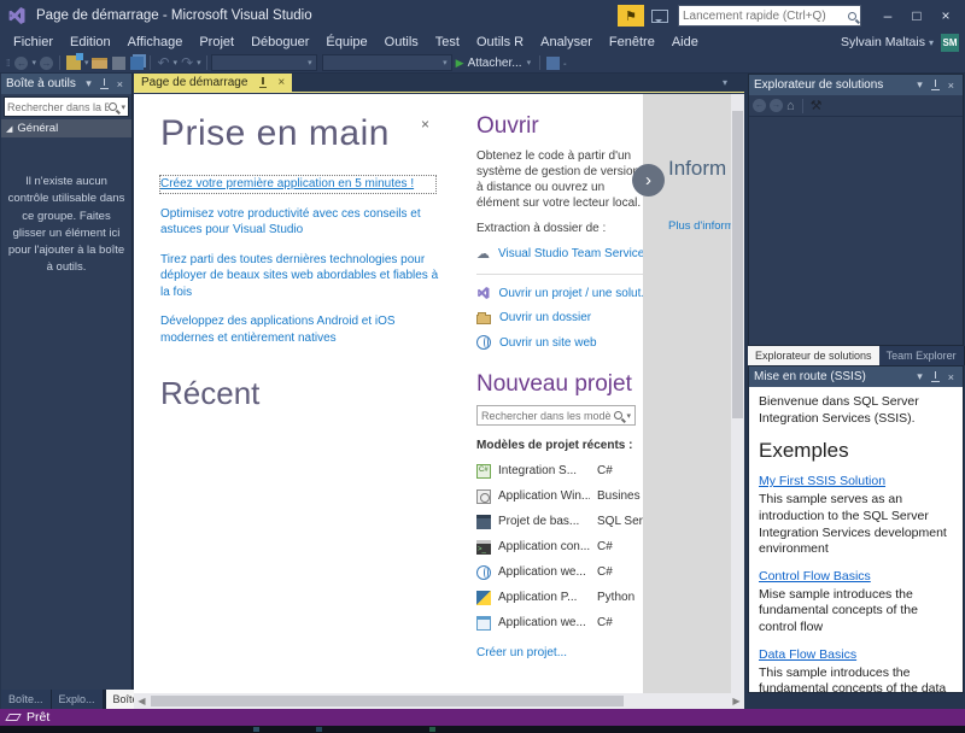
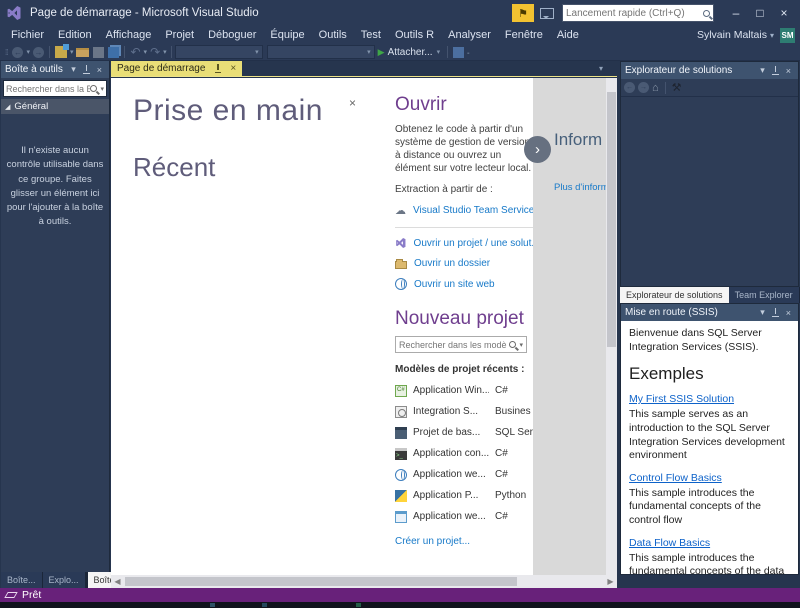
  Page de démarrage - Microsoft Visual Studio
  ⚑
  Lancement rapide (Ctrl+Q)
  –
  □
  ×
  Fichier
  Edition
  Affichage
  Projet
  Déboguer
  Équipe
  Outils
  Test
  Outils R
  Analyser
  Fenêtre
  Aide
  Sylvain Maltais
  ▾
  SM
  ⁞⁞
  ←
  →
  ↶
  ↷
  ▶
  Attacher...
  Boîte à outils
  ▾
  ×
  Rechercher dans la
  Général
  Il n'existe aucun contrôle utilisable dans ce groupe. Faites glisser un élément ici pour l'ajouter à la boîte à outils.
  Boîte...
  Explo...
  Page de démarrage
  ×
  ▾
  ×
  Prise en main
- Créez votre première application en 5 minutes !
- Optimisez votre productivité avec ces conseils et astuces pour Visual Studio
- Tirez parti des toutes dernières technologies pour déployer de beaux sites web abordables et fiables à la fois
- Développez des applications Android et iOS modernes et entièrement natives
  Récent
  Ouvrir
  Obtenez le code à partir d'un système de gestion de versio à distance ou ouvrez un élément sur votre lecteur local.
- Extraction à dossier de :
+ Extraction à partir de :
  ☁
  Visual Studio Team Service
  Ouvrir un projet / une solut
  Ouvrir un dossier
  Ouvrir un site web
  Nouveau projet
  Rechercher dans les modè
  Modèles de projet récents :
- Integration S...
+ Application Win...
  C#
- Application Win...
+ Integration S...
  Busines
  Projet de bas...
  SQL Ser
  Application con...
  C#
  Application we...
  C#
  Application P...
  Python
  Application we...
  C#
  Créer un projet...
  Inform
  Plus d'inform
  ›
  ◀
  ▶
  Explorateur de solutions
  ▾
  ×
  ⌂
  ⚒
  Explorateur de solutions
  Team Explorer
  Mise en route (SSIS)
  ▾
  ×
  Bienvenue dans SQL Server Integration Services (SSIS).
  Exemples
  My First SSIS Solution
  This sample serves as an introduction to the SQL Server Integration Services development environment
  Control Flow Basics
- Mise sample introduces the fundamental concepts of the control flow
+ This sample introduces the fundamental concepts of the control flow
  Data Flow Basics
  This sample introduces the fundamental concepts of the data
  Prêt
